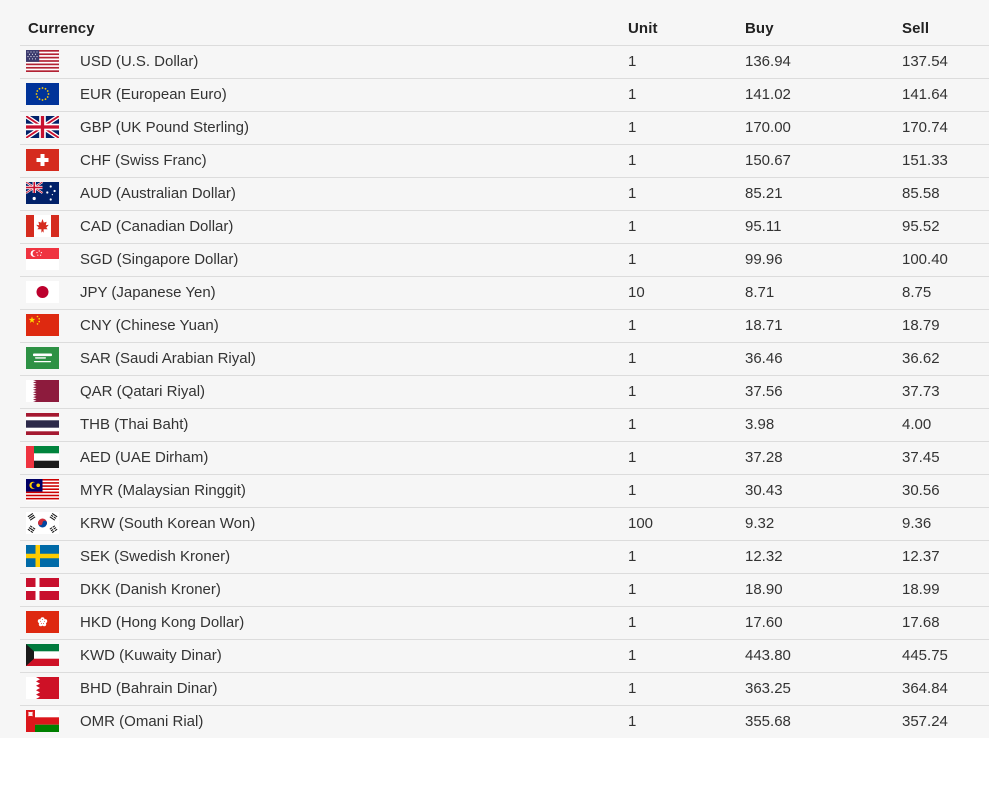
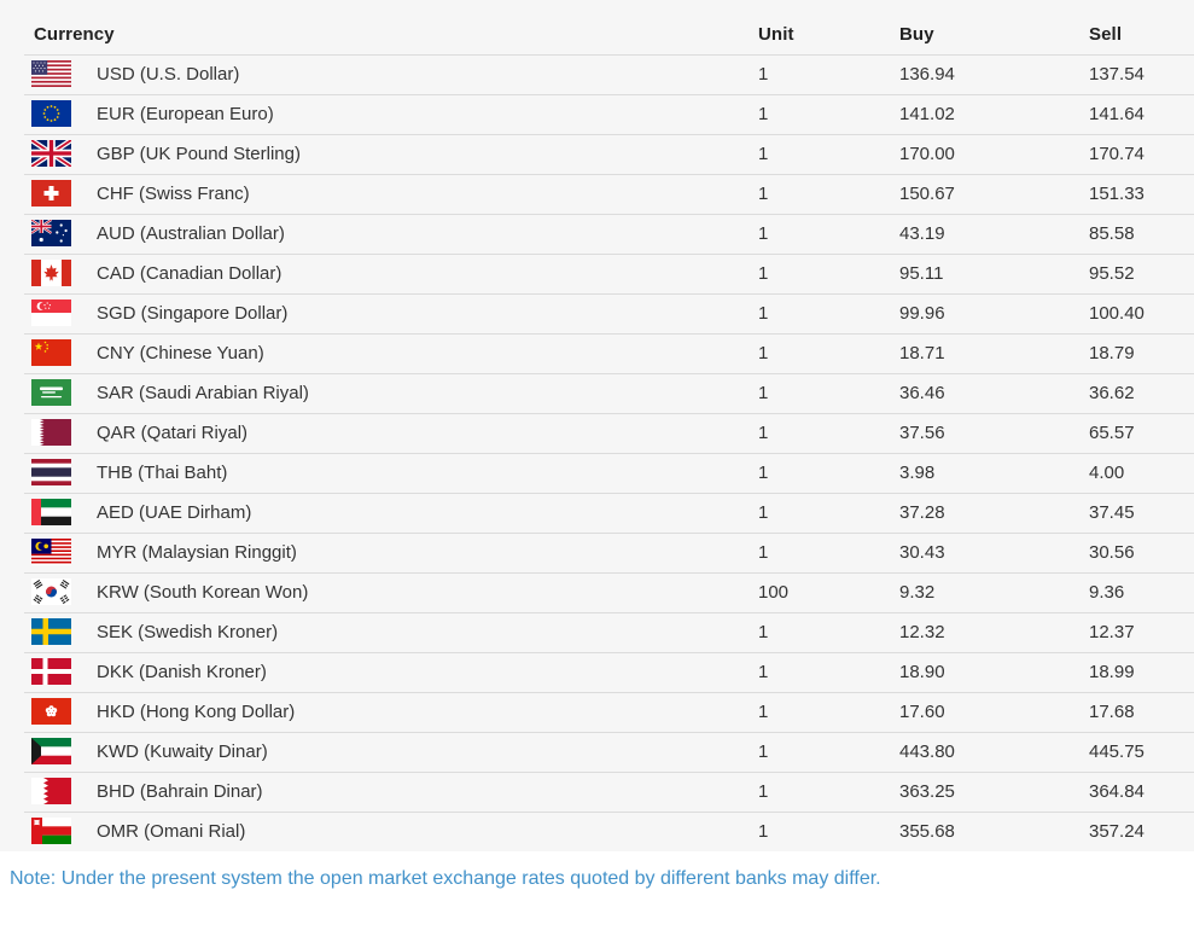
  Currency
  Unit
  Buy
  Sell
  USD (U.S. Dollar)
  1
  136.94
  137.54
  EUR (European Euro)
  1
  141.02
  141.64
  GBP (UK Pound Sterling)
  1
  170.00
  170.74
  CHF (Swiss Franc)
  1
  150.67
  151.33
  AUD (Australian Dollar)
  1
- 85.21
+ 43.19
  85.58
  CAD (Canadian Dollar)
  1
  95.11
  95.52
  SGD (Singapore Dollar)
  1
  99.96
  100.40
- JPY (Japanese Yen)
- 10
- 8.71
- 8.75
  CNY (Chinese Yuan)
  1
  18.71
  18.79
  SAR (Saudi Arabian Riyal)
  1
  36.46
  36.62
  QAR (Qatari Riyal)
  1
  37.56
- 37.73
+ 65.57
  THB (Thai Baht)
  1
  3.98
  4.00
  AED (UAE Dirham)
  1
  37.28
  37.45
  MYR (Malaysian Ringgit)
  1
  30.43
  30.56
  KRW (South Korean Won)
  100
  9.32
  9.36
  SEK (Swedish Kroner)
  1
  12.32
  12.37
  DKK (Danish Kroner)
  1
  18.90
  18.99
  HKD (Hong Kong Dollar)
  1
  17.60
  17.68
  KWD (Kuwaity Dinar)
  1
  443.80
  445.75
  BHD (Bahrain Dinar)
  1
  363.25
  364.84
  OMR (Omani Rial)
  1
  355.68
  357.24
+ Note: Under the present system the open market exchange rates quoted by different banks may differ.
